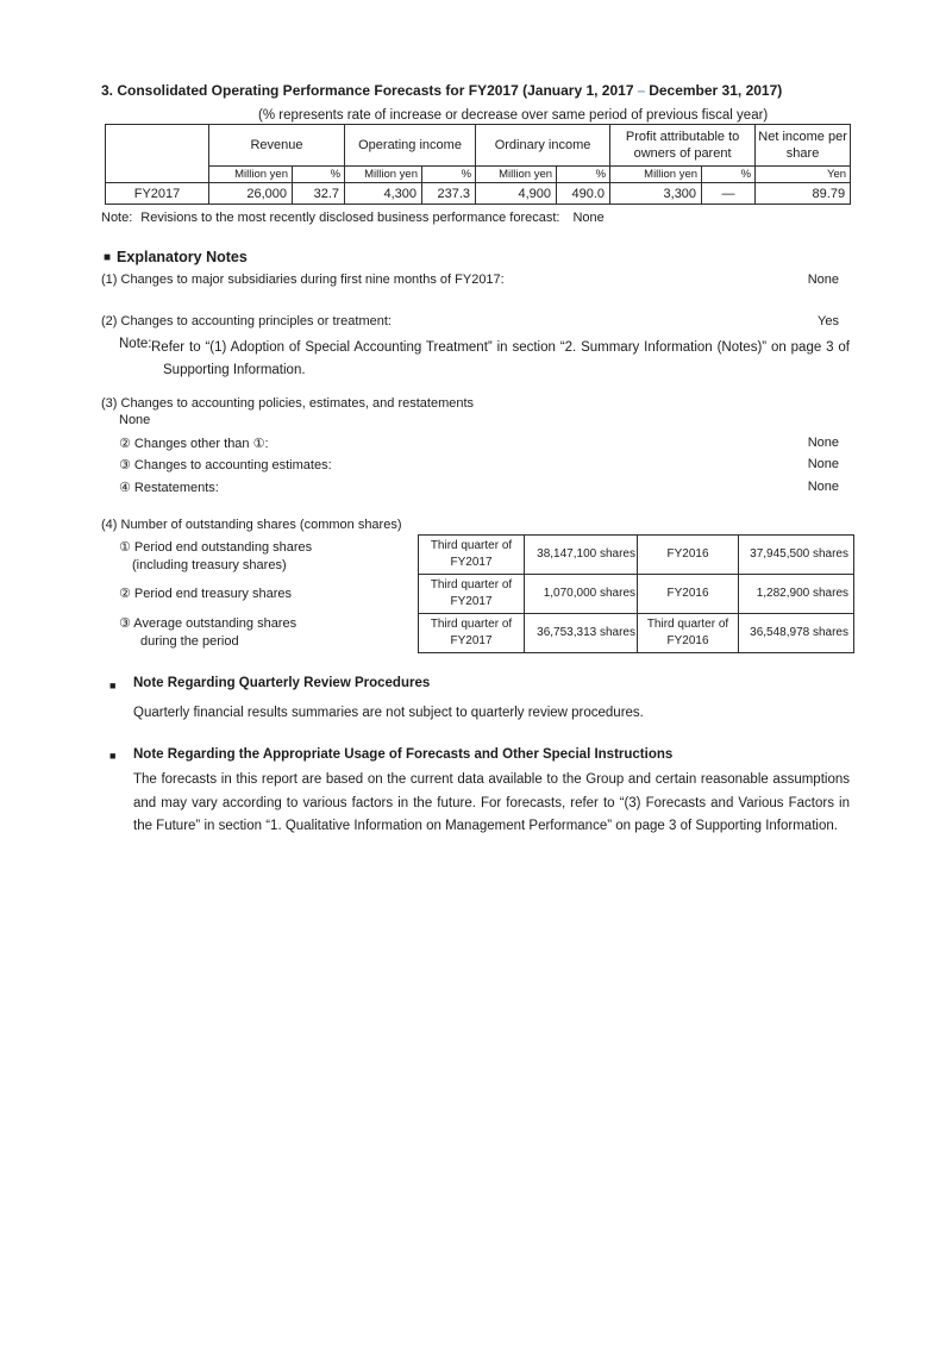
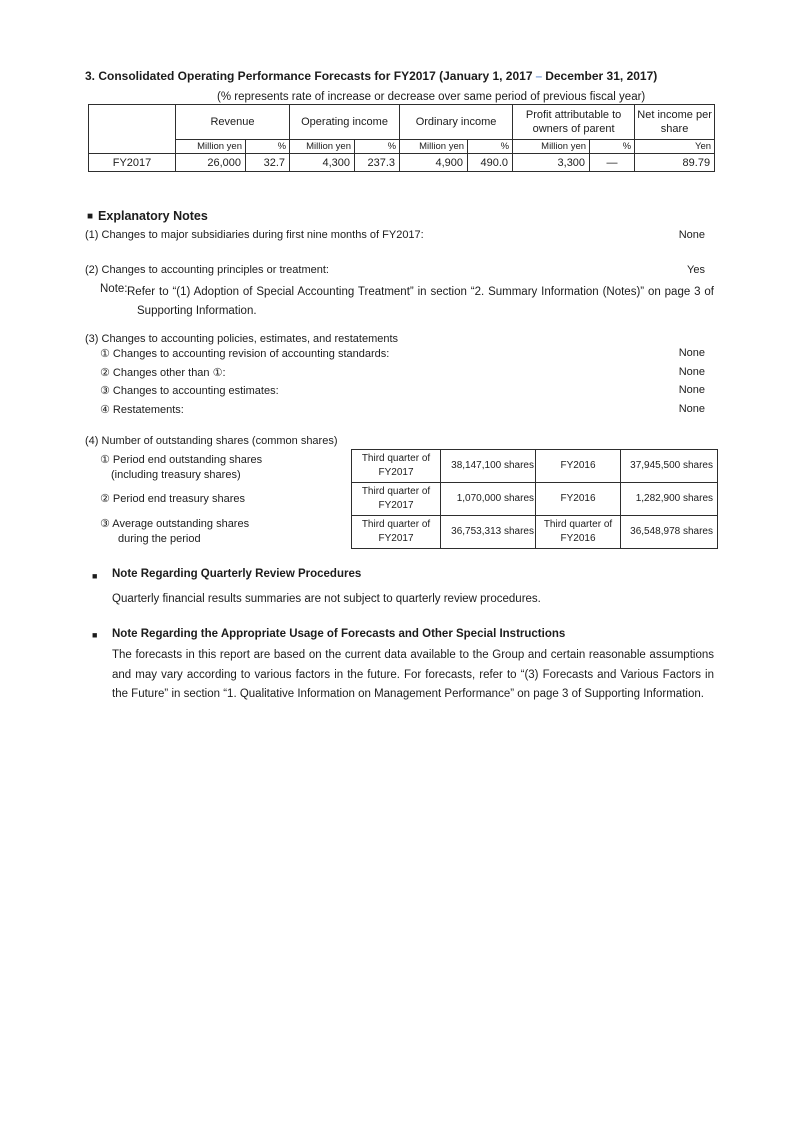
  3. Consolidated Operating Performance Forecasts for FY2017 (January 1, 2017 – December 31, 2017)
  (% represents rate of increase or decrease over same period of previous fiscal year)
  	Revenue	Operating income	Ordinary income	Profit attributable to owners of parent	Net income per share
  Million yen	%	Million yen	%	Million yen	%	Million yen	%	Yen
  FY2017	26,000	32.7	4,300	237.3	4,900	490.0	3,300	—	89.79
- Note: Revisions to the most recently disclosed business performance forecast: None
  ■ Explanatory Notes
  (1) Changes to major subsidiaries during first nine months of FY2017:
  None
  (2) Changes to accounting principles or treatment:
  Yes
  Note:
  Refer to “(1) Adoption of Special Accounting Treatment” in section “2. Summary Information (Notes)” on page 3 of Supporting Information.
  (3) Changes to accounting policies, estimates, and restatements
+ ① Changes to accounting revision of accounting standards:
  None
  ② Changes other than ①:
  None
  ③ Changes to accounting estimates:
  None
  ④ Restatements:
  None
  (4) Number of outstanding shares (common shares)
  ① Period end outstanding shares
  (including treasury shares)
  ② Period end treasury shares
  ③ Average outstanding shares
  during the period
  Third quarter of FY2017	38,147,100 shares	FY2016	37,945,500 shares
  Third quarter of FY2017	1,070,000 shares	FY2016	1,282,900 shares
  Third quarter of FY2017	36,753,313 shares	Third quarter of FY2016	36,548,978 shares
  ■
  Note Regarding Quarterly Review Procedures
  Quarterly financial results summaries are not subject to quarterly review procedures.
  ■
  Note Regarding the Appropriate Usage of Forecasts and Other Special Instructions
  The forecasts in this report are based on the current data available to the Group and certain reasonable assumptions and may vary according to various factors in the future. For forecasts, refer to “(3) Forecasts and Various Factors in the Future” in section “1. Qualitative Information on Management Performance” on page 3 of Supporting Information.
